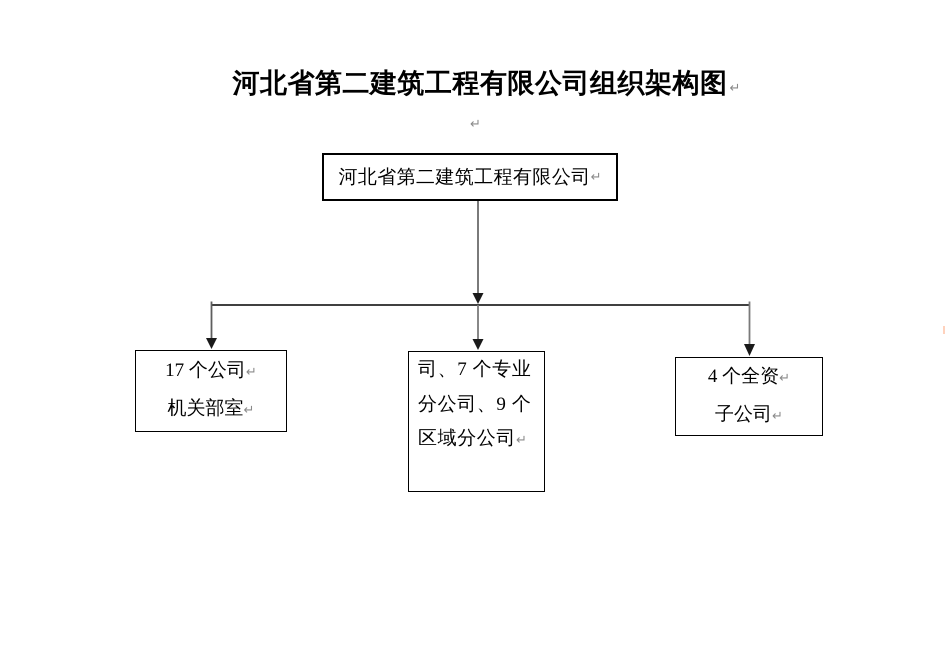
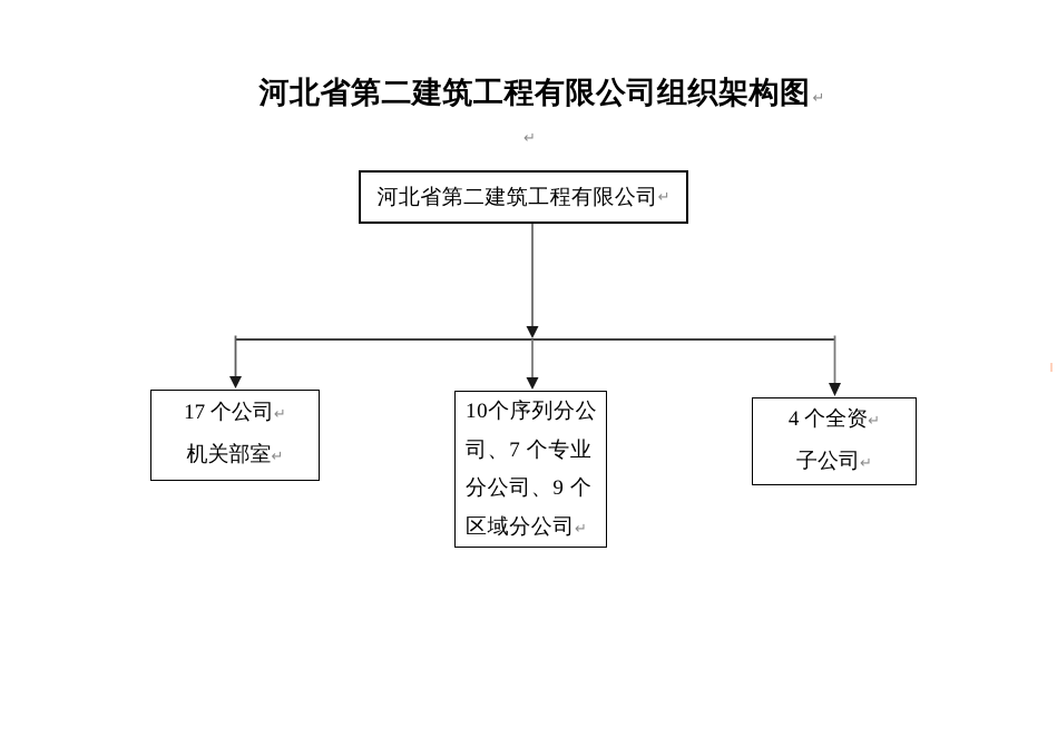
  河北省第二建筑工程有限公司组织架构图 ↵
  ↵
  河北省第二建筑工程有限公司
  ↵
  17 个公司↵
  机关部室↵
+ 10个序列分公
  司、7 个专业
  分公司、9 个
  区域分公司↵
  4 个全资↵
  子公司↵
